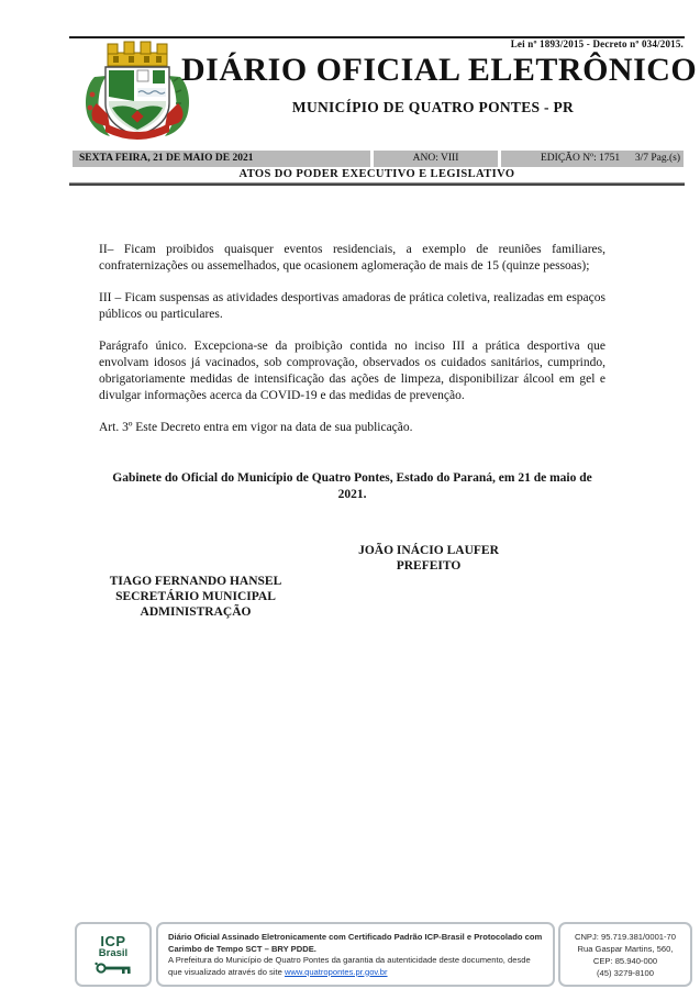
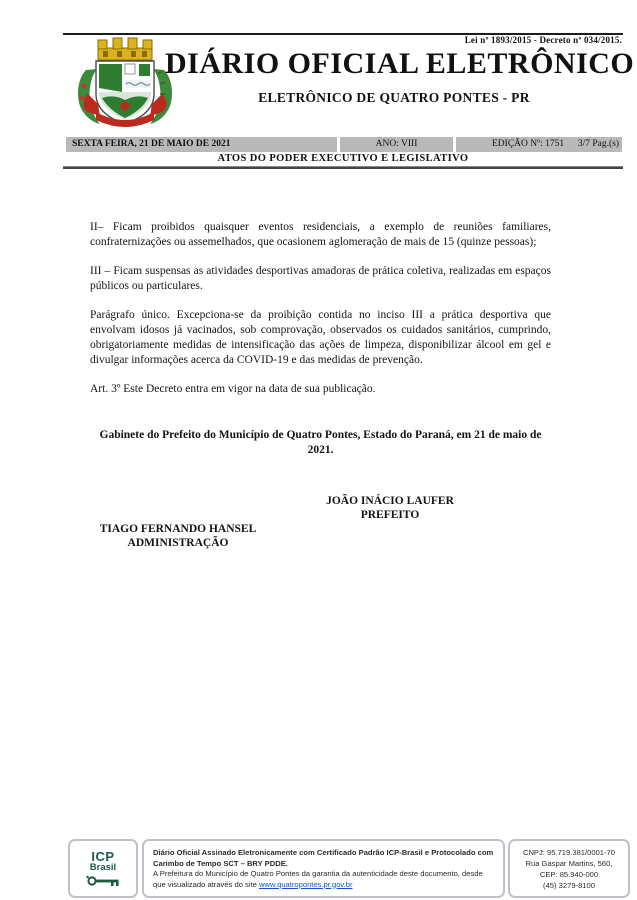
  Lei nº 1893/2015 - Decreto nº 034/2015.
  DIÁRIO OFICIAL ELETRÔNICO
- MUNICÍPIO DE QUATRO PONTES - PR
+ ELETRÔNICO DE QUATRO PONTES - PR
  SEXTA FEIRA, 21 DE MAIO DE 2021
  ANO: VIII
  EDIÇÃO Nº: 1751
  3/7 Pag.(s)
  ATOS DO PODER EXECUTIVO E LEGISLATIVO
  II– Ficam proibidos quaisquer eventos residenciais, a exemplo de reuniões familiares, confraternizações ou assemelhados, que ocasionem aglomeração de mais de 15 (quinze pessoas);
  III – Ficam suspensas as atividades desportivas amadoras de prática coletiva, realizadas em espaços públicos ou particulares.
  Parágrafo único. Excepciona-se da proibição contida no inciso III a prática desportiva que envolvam idosos já vacinados, sob comprovação, observados os cuidados sanitários, cumprindo, obrigatoriamente medidas de intensificação das ações de limpeza, disponibilizar álcool em gel e divulgar informações acerca da COVID-19 e das medidas de prevenção.
  Art. 3º Este Decreto entra em vigor na data de sua publicação.
- Gabinete do Oficial do Município de Quatro Pontes, Estado do Paraná, em 21 de maio de 2021.
+ Gabinete do Prefeito do Município de Quatro Pontes, Estado do Paraná, em 21 de maio de 2021.
  JOÃO INÁCIO LAUFER
  PREFEITO
  TIAGO FERNANDO HANSEL
- SECRETÁRIO MUNICIPAL
  ADMINISTRAÇÃO
  ICP
  Brasil
  Diário Oficial Assinado Eletronicamente com Certificado Padrão ICP-Brasil e Protocolado com Carimbo de Tempo SCT – BRY PDDE.
  A Prefeitura do Município de Quatro Pontes da garantia da autenticidade deste documento, desde que visualizado através do site www.quatropontes.pr.gov.br
  CNPJ: 95.719.381/0001-70
  Rua Gaspar Martins, 560,
  CEP: 85.940-000
  (45) 3279-8100
